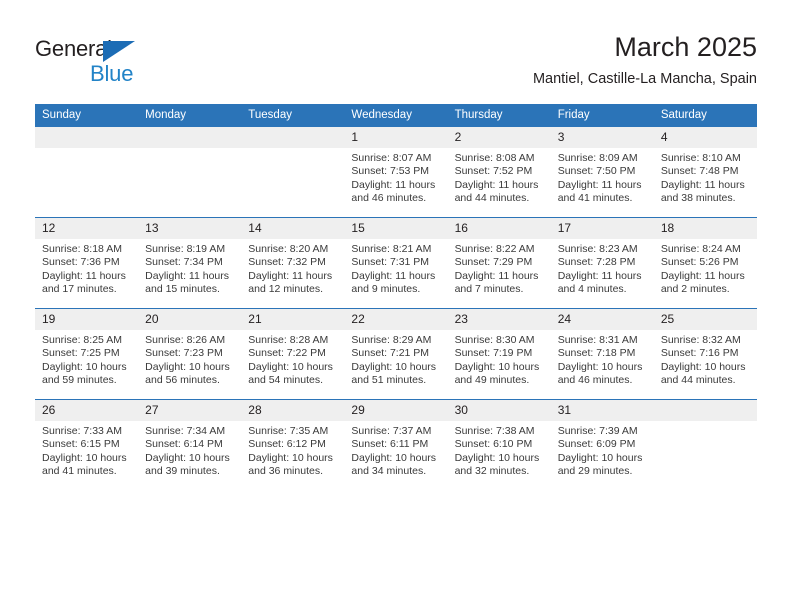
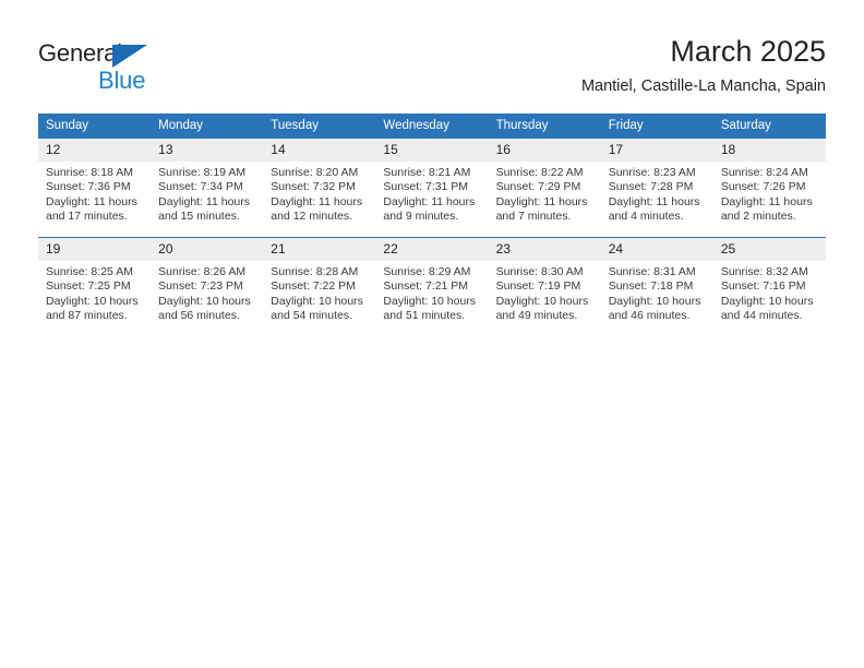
  General
  Blue
  March 2025
  Mantiel, Castille-La Mancha, Spain
  Sunday	Monday	Tuesday	Wednesday	Thursday	Friday	Saturday
- 			1Sunrise: 8:07 AMSunset: 7:53 PMDaylight: 11 hoursand 46 minutes.	2Sunrise: 8:08 AMSunset: 7:52 PMDaylight: 11 hoursand 44 minutes.	3Sunrise: 8:09 AMSunset: 7:50 PMDaylight: 11 hoursand 41 minutes.	4Sunrise: 8:10 AMSunset: 7:48 PMDaylight: 11 hoursand 38 minutes.
- 12Sunrise: 8:18 AMSunset: 7:36 PMDaylight: 11 hoursand 17 minutes.	13Sunrise: 8:19 AMSunset: 7:34 PMDaylight: 11 hoursand 15 minutes.	14Sunrise: 8:20 AMSunset: 7:32 PMDaylight: 11 hoursand 12 minutes.	15Sunrise: 8:21 AMSunset: 7:31 PMDaylight: 11 hoursand 9 minutes.	16Sunrise: 8:22 AMSunset: 7:29 PMDaylight: 11 hoursand 7 minutes.	17Sunrise: 8:23 AMSunset: 7:28 PMDaylight: 11 hoursand 4 minutes.	18Sunrise: 8:24 AMSunset: 5:26 PMDaylight: 11 hoursand 2 minutes.
+ 12Sunrise: 8:18 AMSunset: 7:36 PMDaylight: 11 hoursand 17 minutes.	13Sunrise: 8:19 AMSunset: 7:34 PMDaylight: 11 hoursand 15 minutes.	14Sunrise: 8:20 AMSunset: 7:32 PMDaylight: 11 hoursand 12 minutes.	15Sunrise: 8:21 AMSunset: 7:31 PMDaylight: 11 hoursand 9 minutes.	16Sunrise: 8:22 AMSunset: 7:29 PMDaylight: 11 hoursand 7 minutes.	17Sunrise: 8:23 AMSunset: 7:28 PMDaylight: 11 hoursand 4 minutes.	18Sunrise: 8:24 AMSunset: 7:26 PMDaylight: 11 hoursand 2 minutes.
- 19Sunrise: 8:25 AMSunset: 7:25 PMDaylight: 10 hoursand 59 minutes.	20Sunrise: 8:26 AMSunset: 7:23 PMDaylight: 10 hoursand 56 minutes.	21Sunrise: 8:28 AMSunset: 7:22 PMDaylight: 10 hoursand 54 minutes.	22Sunrise: 8:29 AMSunset: 7:21 PMDaylight: 10 hoursand 51 minutes.	23Sunrise: 8:30 AMSunset: 7:19 PMDaylight: 10 hoursand 49 minutes.	24Sunrise: 8:31 AMSunset: 7:18 PMDaylight: 10 hoursand 46 minutes.	25Sunrise: 8:32 AMSunset: 7:16 PMDaylight: 10 hoursand 44 minutes.
+ 19Sunrise: 8:25 AMSunset: 7:25 PMDaylight: 10 hoursand 87 minutes.	20Sunrise: 8:26 AMSunset: 7:23 PMDaylight: 10 hoursand 56 minutes.	21Sunrise: 8:28 AMSunset: 7:22 PMDaylight: 10 hoursand 54 minutes.	22Sunrise: 8:29 AMSunset: 7:21 PMDaylight: 10 hoursand 51 minutes.	23Sunrise: 8:30 AMSunset: 7:19 PMDaylight: 10 hoursand 49 minutes.	24Sunrise: 8:31 AMSunset: 7:18 PMDaylight: 10 hoursand 46 minutes.	25Sunrise: 8:32 AMSunset: 7:16 PMDaylight: 10 hoursand 44 minutes.
- 26Sunrise: 7:33 AMSunset: 6:15 PMDaylight: 10 hoursand 41 minutes.	27Sunrise: 7:34 AMSunset: 6:14 PMDaylight: 10 hoursand 39 minutes.	28Sunrise: 7:35 AMSunset: 6:12 PMDaylight: 10 hoursand 36 minutes.	29Sunrise: 7:37 AMSunset: 6:11 PMDaylight: 10 hoursand 34 minutes.	30Sunrise: 7:38 AMSunset: 6:10 PMDaylight: 10 hoursand 32 minutes.	31Sunrise: 7:39 AMSunset: 6:09 PMDaylight: 10 hoursand 29 minutes.
